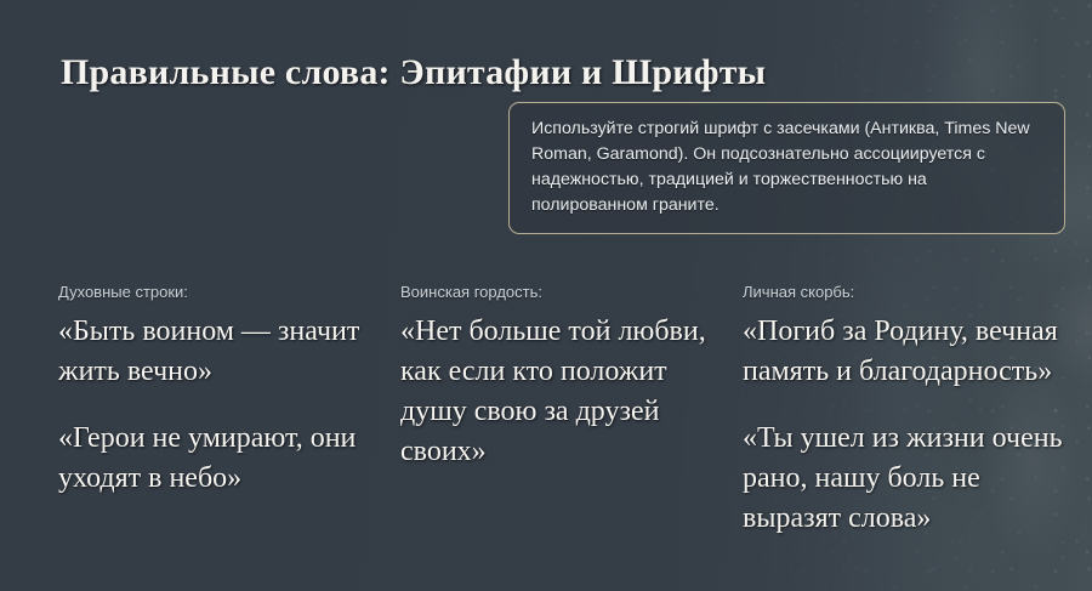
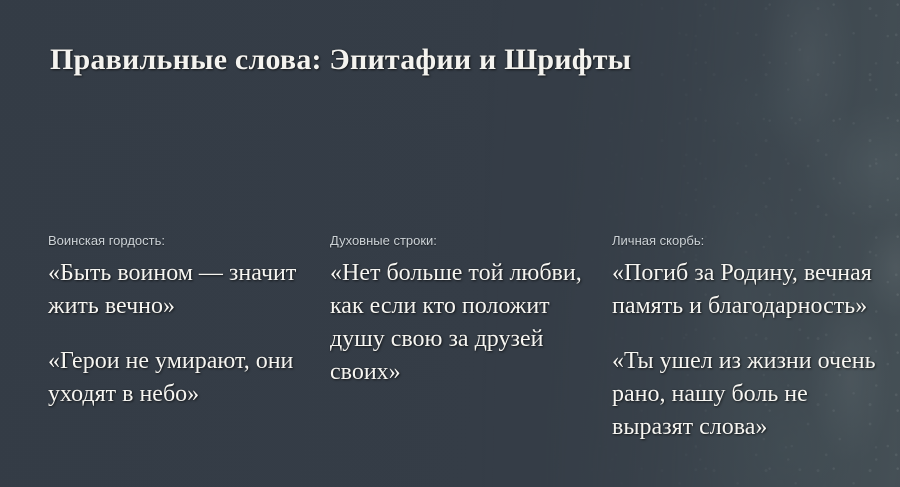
  Правильные слова: Эпитафии и Шрифты
- Используйте строгий шрифт с засечками (Антиква, Times New Roman, Garamond). Он подсознательно ассоциируется с надежностью, традицией и торжественностью на полированном граните.
- Духовные строки:
+ Воинская гордость:
  «Быть воином — значит жить вечно»
  «Герои не умирают, они уходят в небо»
- Воинская гордость:
+ Духовные строки:
  «Нет больше той любви, как если кто положит душу свою за друзей своих»
  Личная скорбь:
  «Погиб за Родину, вечная память и благодарность»
  «Ты ушел из жизни очень рано, нашу боль не выразят слова»
